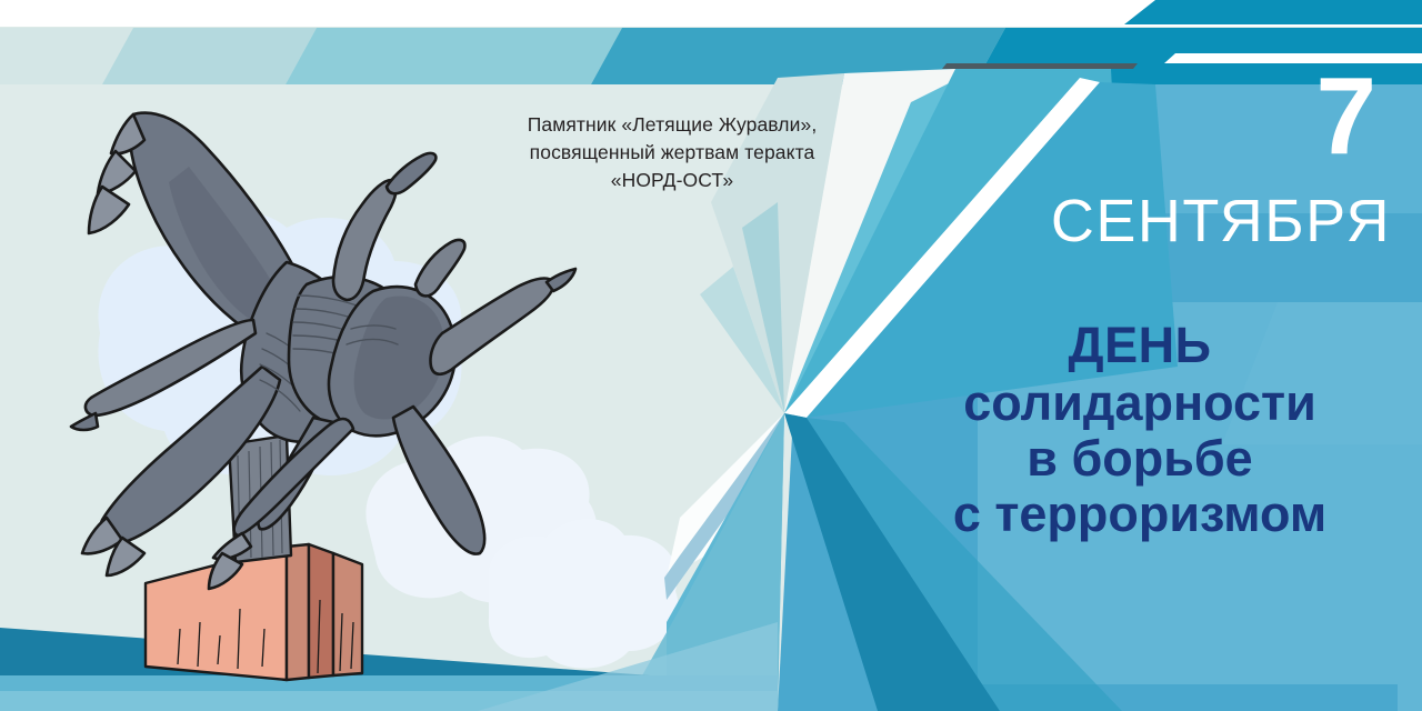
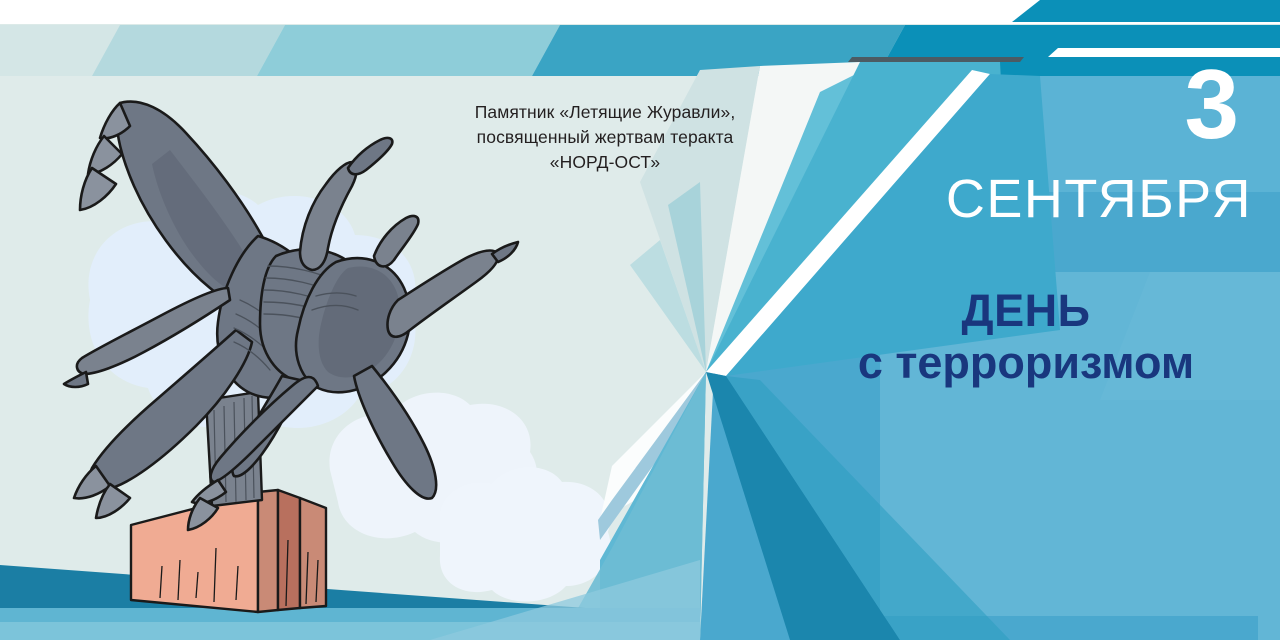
  Памятник «Летящие Журавли»,
  посвященный жертвам теракта
  «НОРД-ОСТ»
- 7
+ 3
  СЕНТЯБРЯ
  ДЕНЬ
- солидарности
- в борьбе
  с терроризмом
